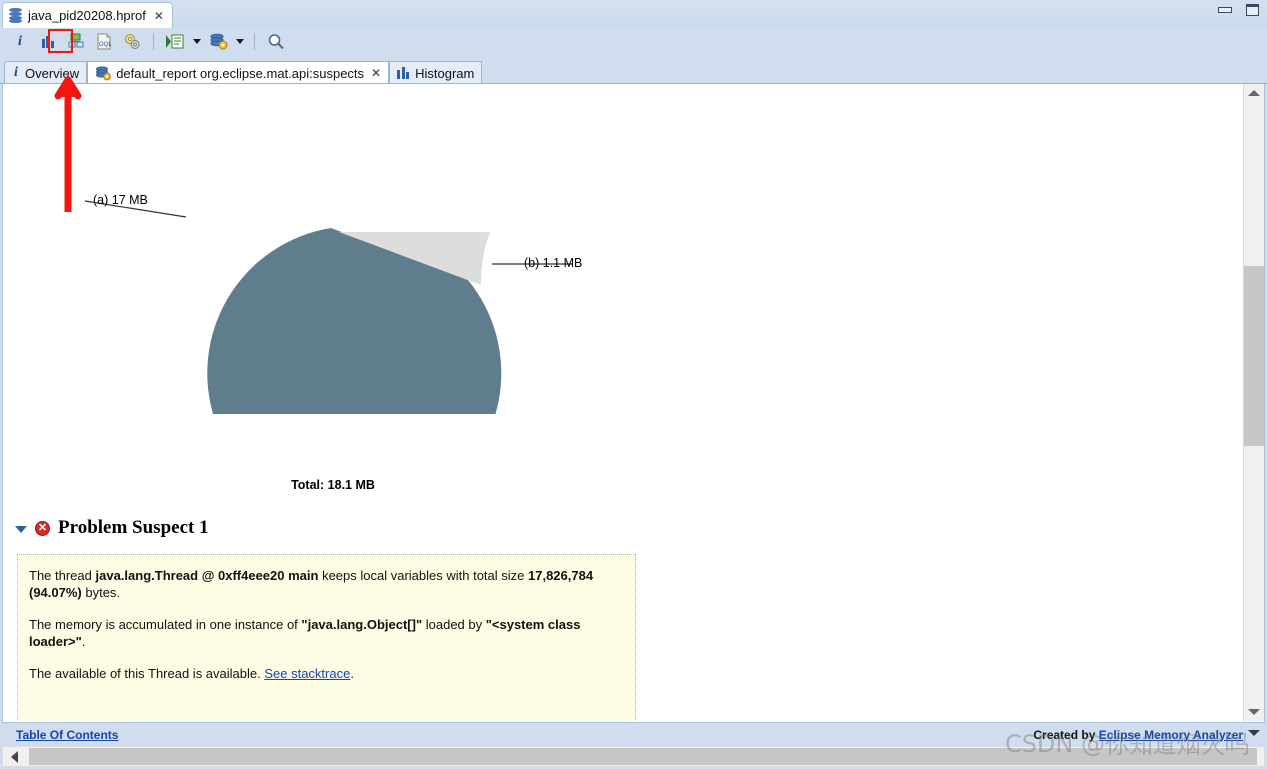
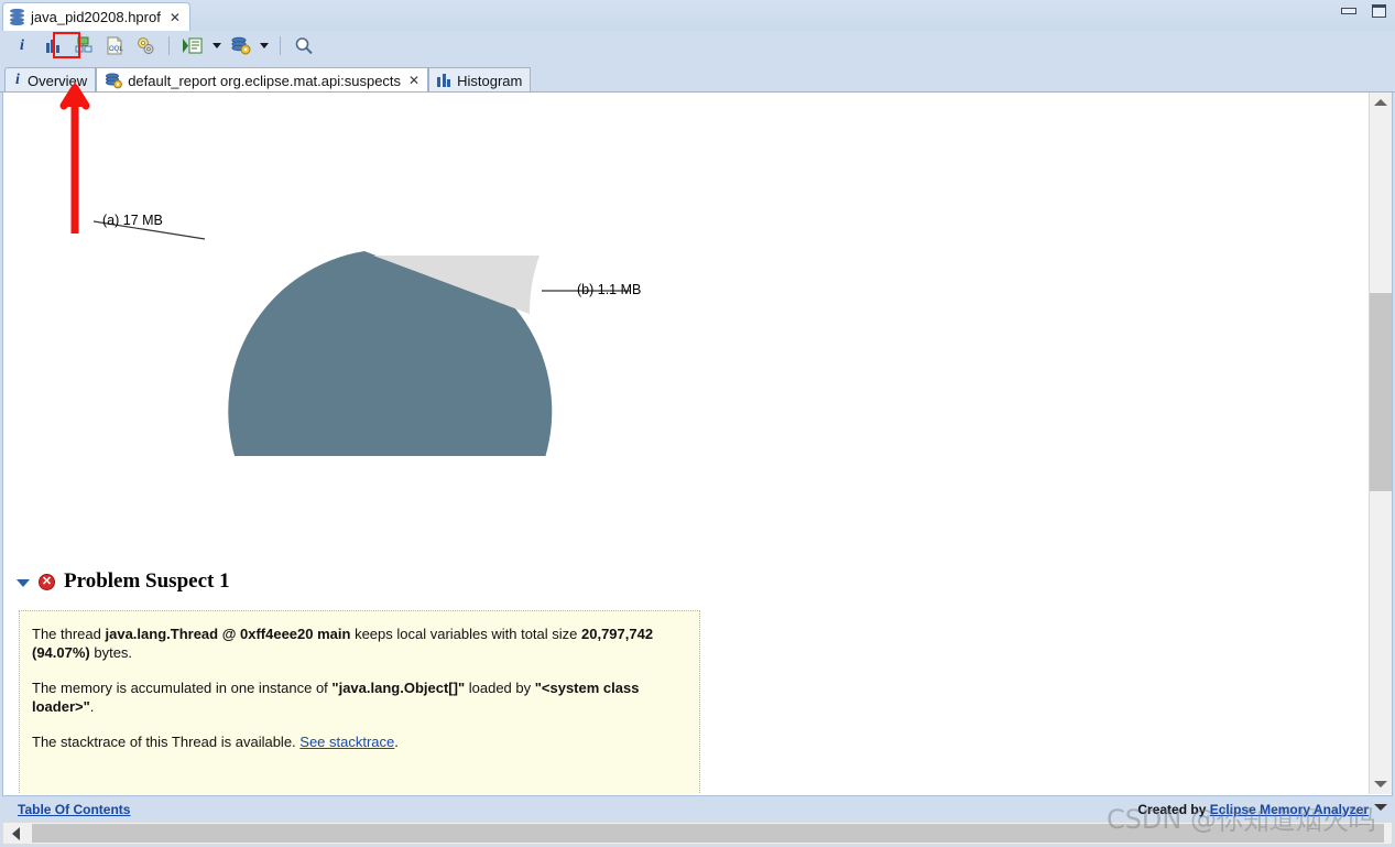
  java_pid20208.hprof
  ✕
  i
  i
  Overview
  default_report org.eclipse.mat.api:suspects
  ✕
  Histogram
  (a) 17 MB
  (b) 1.1 MB
- Total: 18.1 MB
  ✕
  Problem Suspect 1
- The thread java.lang.Thread @ 0xff4eee20 main keeps local variables with total size 17,826,784 (94.07%) bytes.
+ The thread java.lang.Thread @ 0xff4eee20 main keeps local variables with total size 20,797,742 (94.07%) bytes.
  The memory is accumulated in one instance of "java.lang.Object[]" loaded by "<system class loader>".
- The available of this Thread is available. See stacktrace.
+ The stacktrace of this Thread is available. See stacktrace.
  Table Of Contents
  Created by Eclipse Memory Analyzer
  CSDN @你知道烟火吗
